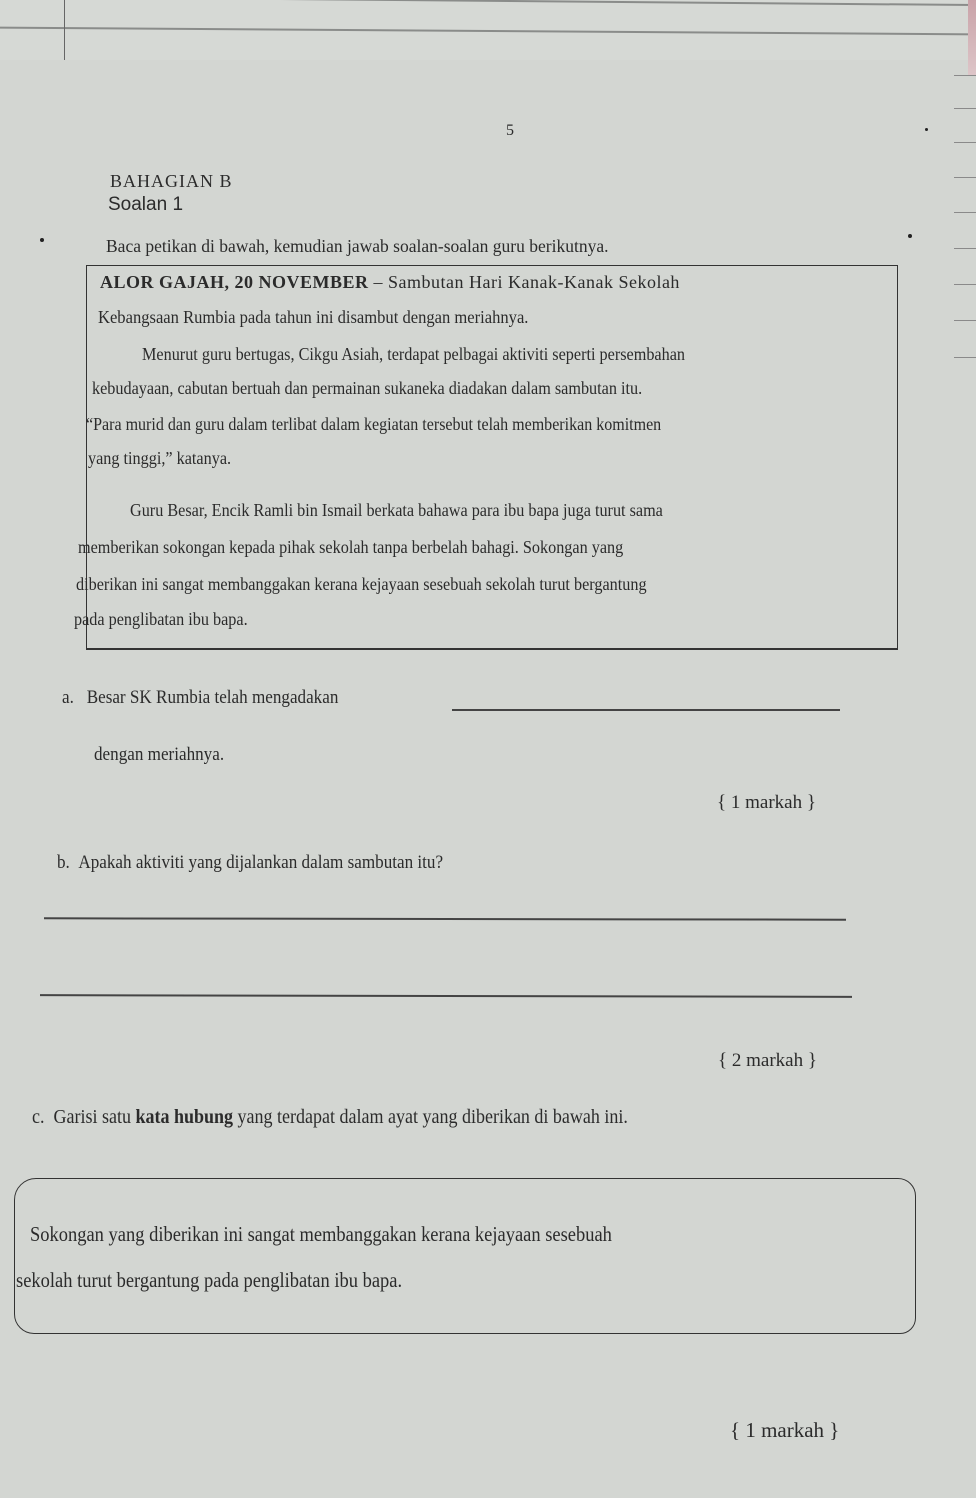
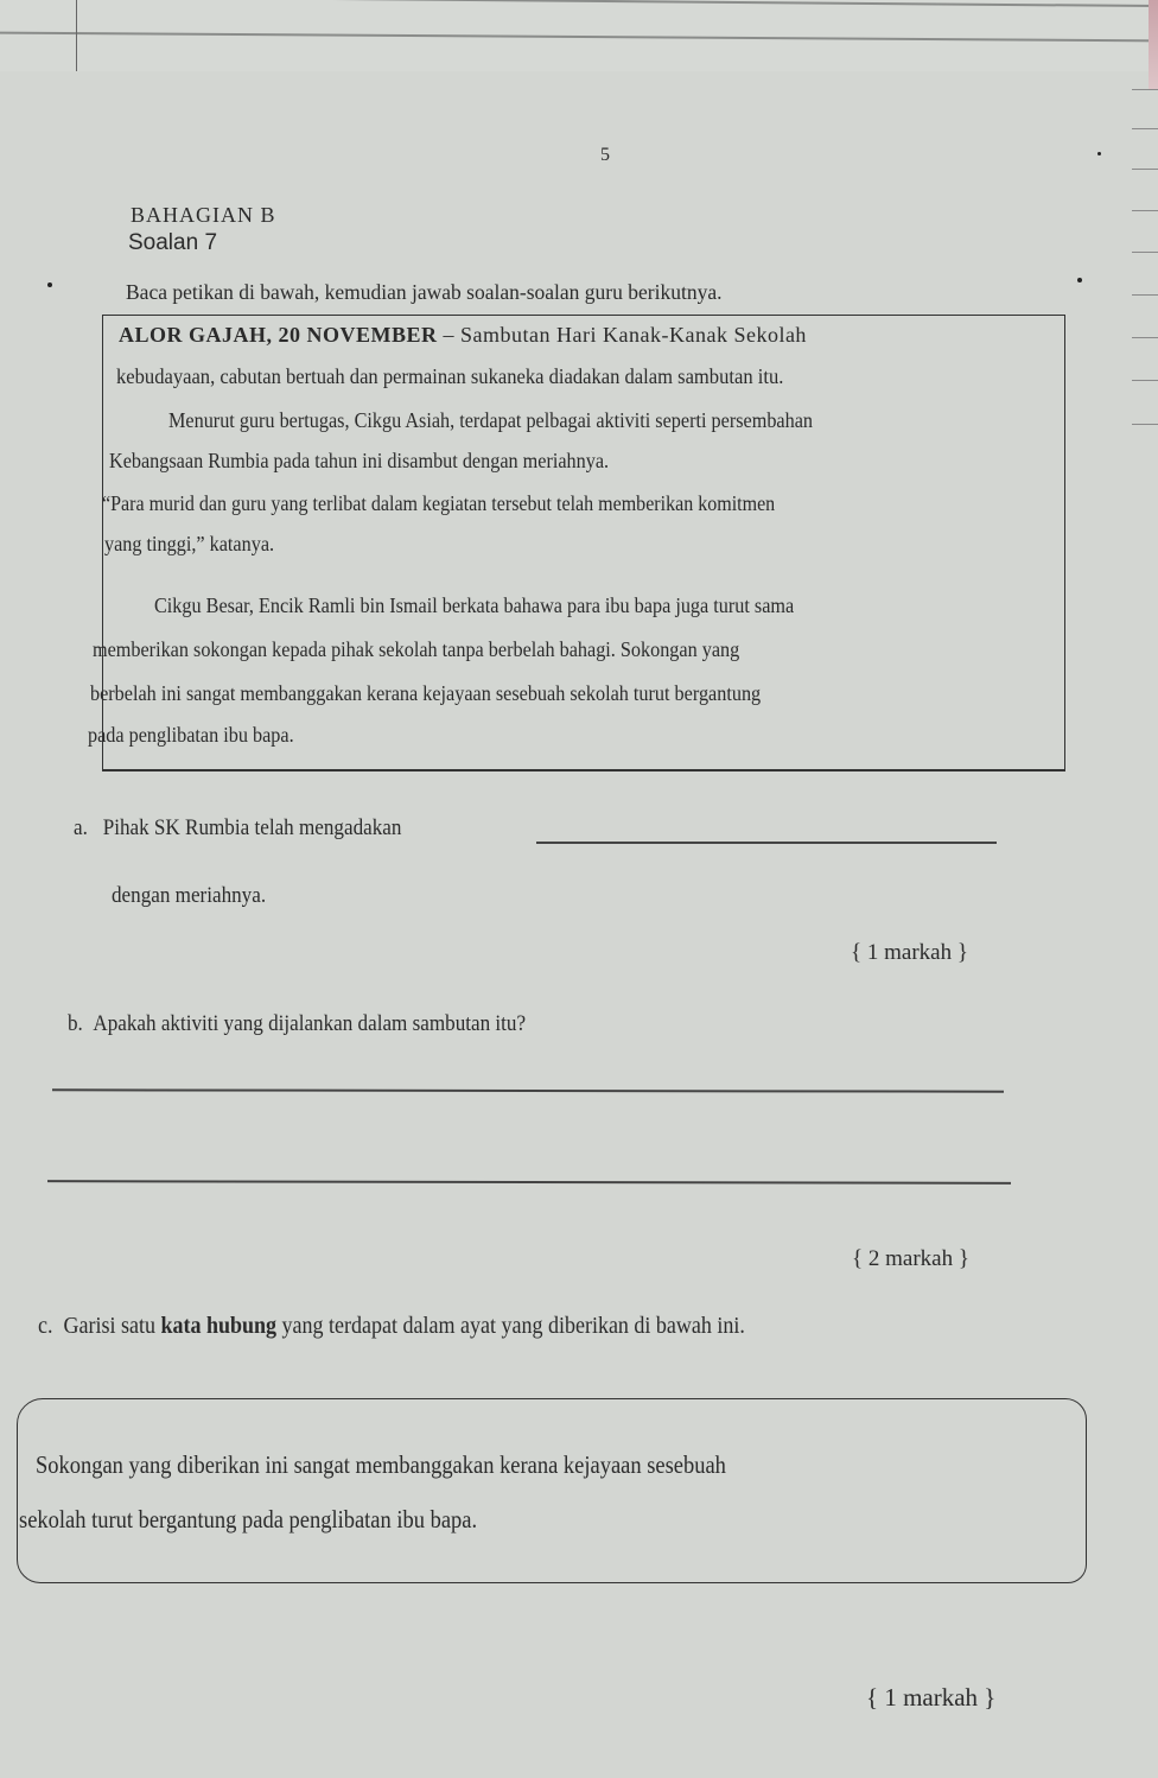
  5
  BAHAGIAN B
- Soalan 1
+ Soalan 7
  Baca petikan di bawah, kemudian jawab soalan-soalan guru berikutnya.
  ALOR GAJAH, 20 NOVEMBER – Sambutan Hari Kanak-Kanak Sekolah
- Kebangsaan Rumbia pada tahun ini disambut dengan meriahnya.
+ kebudayaan, cabutan bertuah dan permainan sukaneka diadakan dalam sambutan itu.
  Menurut guru bertugas, Cikgu Asiah, terdapat pelbagai aktiviti seperti persembahan
- kebudayaan, cabutan bertuah dan permainan sukaneka diadakan dalam sambutan itu.
+ Kebangsaan Rumbia pada tahun ini disambut dengan meriahnya.
- “Para murid dan guru dalam terlibat dalam kegiatan tersebut telah memberikan komitmen
+ “Para murid dan guru yang terlibat dalam kegiatan tersebut telah memberikan komitmen
  yang tinggi,” katanya.
- Guru Besar, Encik Ramli bin Ismail berkata bahawa para ibu bapa juga turut sama
+ Cikgu Besar, Encik Ramli bin Ismail berkata bahawa para ibu bapa juga turut sama
  memberikan sokongan kepada pihak sekolah tanpa berbelah bahagi. Sokongan yang
- diberikan ini sangat membanggakan kerana kejayaan sesebuah sekolah turut bergantung
+ berbelah ini sangat membanggakan kerana kejayaan sesebuah sekolah turut bergantung
  pada penglibatan ibu bapa.
- a. Besar SK Rumbia telah mengadakan
+ a. Pihak SK Rumbia telah mengadakan
  dengan meriahnya.
  { 1 markah }
  b. Apakah aktiviti yang dijalankan dalam sambutan itu?
  { 2 markah }
  c. Garisi satu kata hubung yang terdapat dalam ayat yang diberikan di bawah ini.
  Sokongan yang diberikan ini sangat membanggakan kerana kejayaan sesebuah
  sekolah turut bergantung pada penglibatan ibu bapa.
  { 1 markah }
